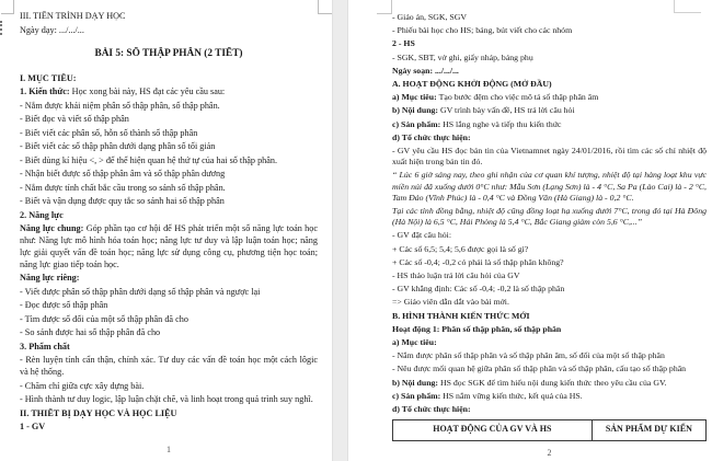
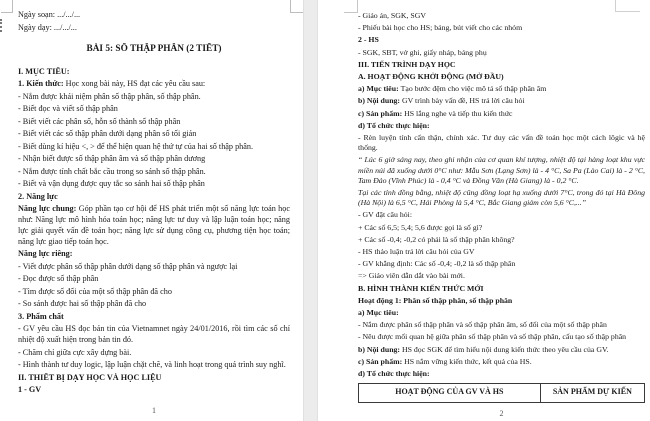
- III. TIẾN TRÌNH DẠY HỌC
+ Ngày soạn: .../.../...
  Ngày dạy: .../.../...
  BÀI 5: SỐ THẬP PHÂN (2 TIẾT)
  I. MỤC TIÊU:
  1. Kiến thức: Học xong bài này, HS đạt các yêu cầu sau:
  - Nắm được khái niệm phân số thập phân, số thập phân.
  - Biết đọc và viết số thập phân
  - Biết viết các phân số, hỗn số thành số thập phân
  - Biết viết các số thập phân dưới dạng phân số tối giản
  - Biết dùng kí hiệu <, > để thể hiện quan hệ thứ tự của hai số thập phân.
  - Nhận biết được số thập phân âm và số thập phân dương
  - Nắm được tính chất bắc cầu trong so sánh số thập phân.
  - Biết và vận dụng được quy tắc so sánh hai số thập phân
  2. Năng lực
  Năng lực chung: Góp phần tạo cơ hội để HS phát triển một số năng lực toán học như: Năng lực mô hình hóa toán học; năng lực tư duy và lập luận toán học; năng lực giải quyết vấn đề toán học; năng lực sử dụng công cụ, phương tiện học toán; năng lực giao tiếp toán học.
  Năng lực riêng:
  - Viết được phân số thập phân dưới dạng số thập phân và ngược lại
  - Đọc được số thập phân
  - Tìm được số đối của một số thập phân đã cho
  - So sánh được hai số thập phân đã cho
  3. Phẩm chất
- - Rèn luyện tính cẩn thận, chính xác. Tư duy các vấn đề toán học một cách lôgic và hệ thống.
+ - GV yêu cầu HS đọc bản tin của Vietnamnet ngày 24/01/2016, rồi tìm các số chỉ nhiệt độ xuất hiện trong bản tin đó.
  - Chăm chỉ giữa cực xây dựng bài.
  - Hình thành tư duy logic, lập luận chặt chẽ, và linh hoạt trong quá trình suy nghĩ.
  II. THIẾT BỊ DẠY HỌC VÀ HỌC LIỆU
  1 - GV
  1
  - Giáo án, SGK, SGV
  - Phiếu bài học cho HS; bảng, bút viết cho các nhóm
  2 - HS
  - SGK, SBT, vở ghi, giấy nháp, bảng phụ
- Ngày soạn: .../.../...
+ III. TIẾN TRÌNH DẠY HỌC
  A. HOẠT ĐỘNG KHỞI ĐỘNG (MỞ ĐẦU)
  a) Mục tiêu: Tạo bước đệm cho việc mô tả số thập phân âm
  b) Nội dung: GV trình bày vấn đề, HS trả lời câu hỏi
  c) Sản phẩm: HS lắng nghe và tiếp thu kiến thức
  d) Tổ chức thực hiện:
- - GV yêu cầu HS đọc bản tin của Vietnamnet ngày 24/01/2016, rồi tìm các số chỉ nhiệt độ xuất hiện trong bản tin đó.
+ - Rèn luyện tính cẩn thận, chính xác. Tư duy các vấn đề toán học một cách lôgic và hệ thống.
  “ Lúc 6 giờ sáng nay, theo ghi nhận của cơ quan khí tượng, nhiệt độ tại hàng loạt khu vực miền núi đã xuống dưới 0°C như: Mẫu Sơn (Lạng Sơn) là - 4 °C, Sa Pa (Lào Cai) là - 2 °C, Tam Đảo (Vĩnh Phúc) là - 0,4 °C và Đồng Văn (Hà Giang) là - 0,2 °C.
  Tại các tỉnh đồng bằng, nhiệt độ cũng đồng loạt hạ xuống dưới 7°C, trong đó tại Hà Đông (Hà Nội) là 6,5 °C, Hải Phòng là 5,4 °C, Bắc Giang giảm còn 5,6 °C,...”
  - GV đặt câu hỏi:
  + Các số 6,5; 5,4; 5,6 được gọi là số gì?
  + Các số -0,4; -0,2 có phải là số thập phân không?
  - HS thảo luận trả lời câu hỏi của GV
  - GV khẳng định: Các số -0,4; -0,2 là số thập phân
  => Giáo viên dẫn dắt vào bài mới.
  B. HÌNH THÀNH KIẾN THỨC MỚI
  Hoạt động 1: Phân số thập phân, số thập phân
  a) Mục tiêu:
  - Nắm được phân số thập phân và số thập phân âm, số đối của một số thập phân
  - Nêu được mối quan hệ giữa phân số thập phân và số thập phân, cấu tạo số thập phân
  b) Nội dung: HS đọc SGK để tìm hiểu nội dung kiến thức theo yêu cầu của GV.
  c) Sản phẩm: HS nắm vững kiến thức, kết quả của HS.
  d) Tổ chức thực hiện:
  HOẠT ĐỘNG CỦA GV VÀ HS	SẢN PHẨM DỰ KIẾN
  2
